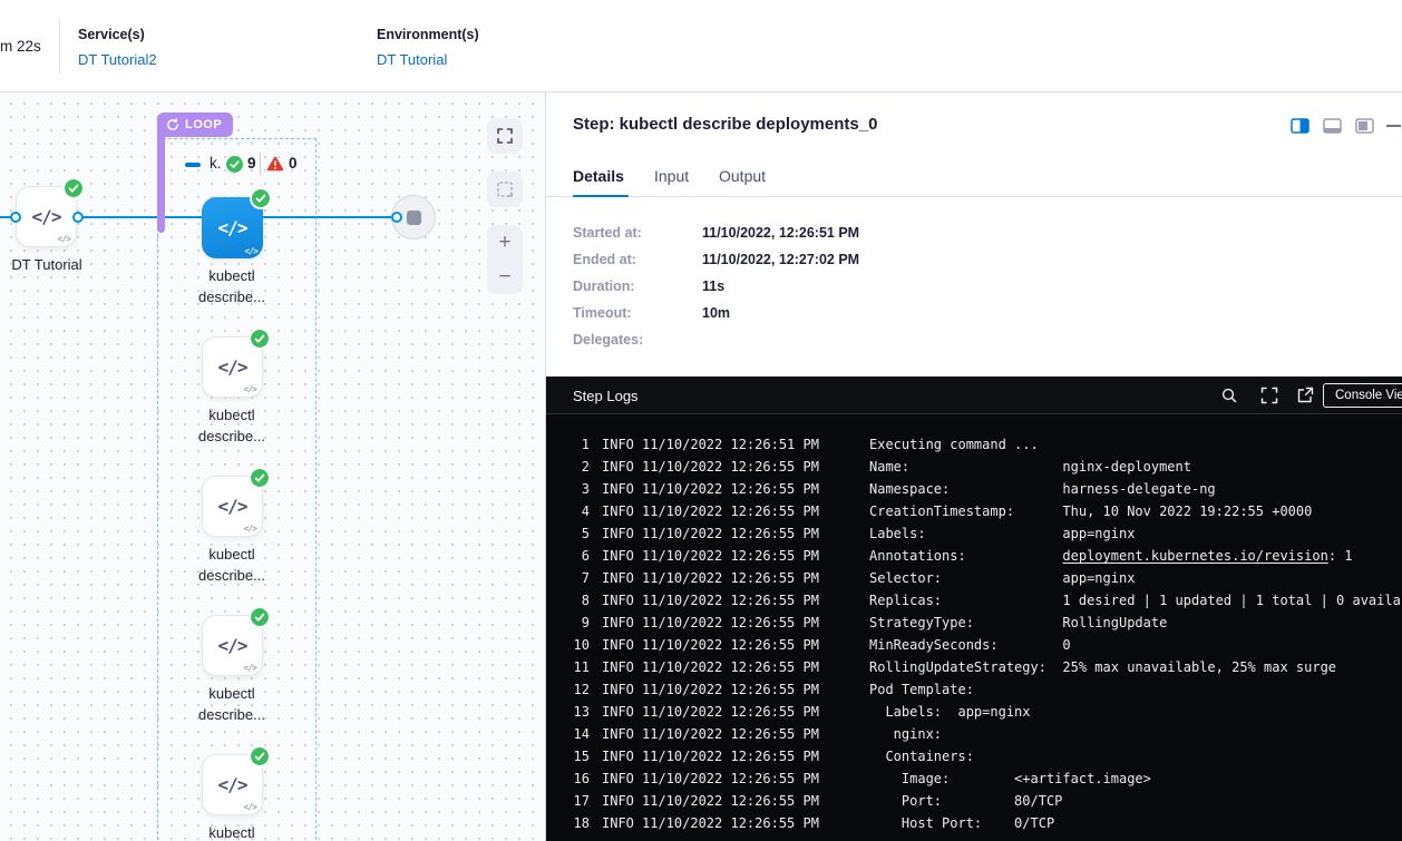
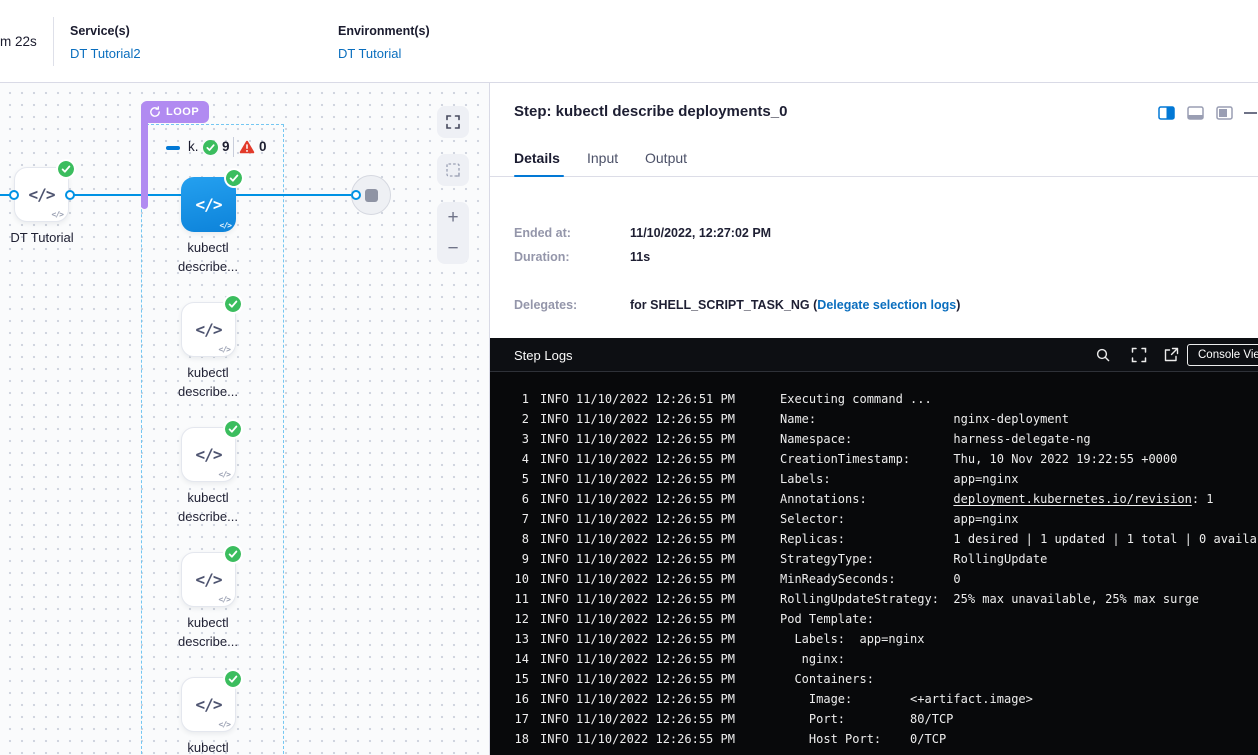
  m 22s
  Service(s)
  DT Tutorial2
  Environment(s)
  DT Tutorial
  LOOP
  k.
  9
  0
  </>
  </>
  DT Tutorial
  </>
  </>
  kubectl
  describe...
  </>
  </>
  kubectl
  describe...
  </>
  </>
  kubectl
  describe...
  </>
  </>
  kubectl
  describe...
  </>
  </>
  kubectl
  +
  −
  Step: kubectl describe deployments_0
  Details
  Input
  Output
- Started at:
- 11/10/2022, 12:26:51 PM
  Ended at:
  11/10/2022, 12:27:02 PM
  Duration:
  11s
- Timeout:
- 10m
  Delegates:
+ for SHELL_SCRIPT_TASK_NG (Delegate selection logs)
  Step Logs
  Console Vie
  1
  INFO
  11/10/2022 12:26:51 PM
  Executing command ...
  2
  INFO
  11/10/2022 12:26:55 PM
  Name: nginx-deployment
  3
  INFO
  11/10/2022 12:26:55 PM
  Namespace: harness-delegate-ng
  4
  INFO
  11/10/2022 12:26:55 PM
  CreationTimestamp: Thu, 10 Nov 2022 19:22:55 +0000
  5
  INFO
  11/10/2022 12:26:55 PM
  Labels: app=nginx
  6
  INFO
  11/10/2022 12:26:55 PM
  Annotations: deployment.kubernetes.io/revision: 1
  7
  INFO
  11/10/2022 12:26:55 PM
  Selector: app=nginx
  8
  INFO
  11/10/2022 12:26:55 PM
  Replicas: 1 desired | 1 updated | 1 total | 0 availa
  9
  INFO
  11/10/2022 12:26:55 PM
  StrategyType: RollingUpdate
  10
  INFO
  11/10/2022 12:26:55 PM
  MinReadySeconds: 0
  11
  INFO
  11/10/2022 12:26:55 PM
  RollingUpdateStrategy: 25% max unavailable, 25% max surge
  12
  INFO
  11/10/2022 12:26:55 PM
  Pod Template:
  13
  INFO
  11/10/2022 12:26:55 PM
  Labels: app=nginx
  14
  INFO
  11/10/2022 12:26:55 PM
  nginx:
  15
  INFO
  11/10/2022 12:26:55 PM
  Containers:
  16
  INFO
  11/10/2022 12:26:55 PM
  Image: <+artifact.image>
  17
  INFO
  11/10/2022 12:26:55 PM
  Port: 80/TCP
  18
  INFO
  11/10/2022 12:26:55 PM
  Host Port: 0/TCP
